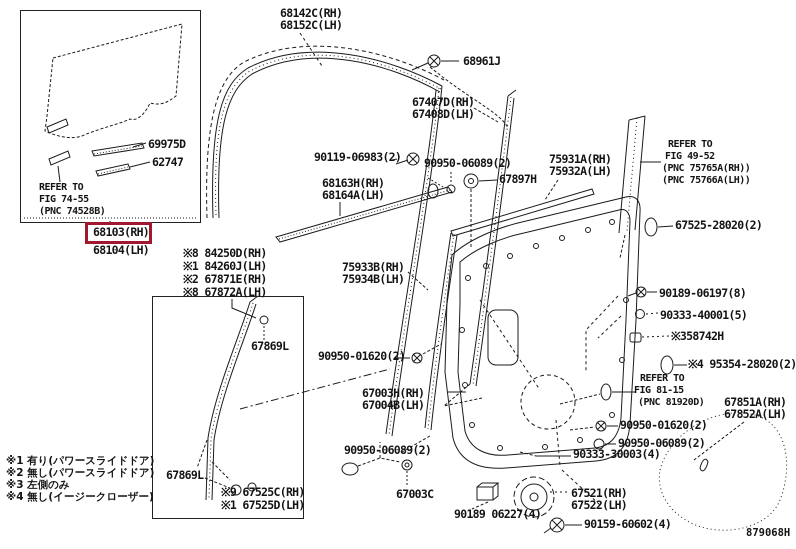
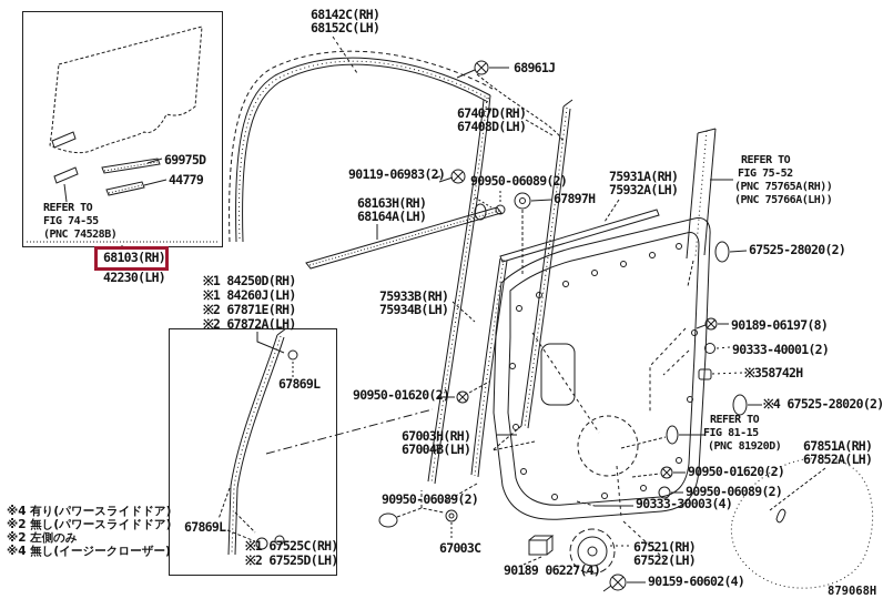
  68142C(RH)
  68152C(LH)
  68961J
  67407D(RH)
  67408D(LH)
  90119-06983(2)
  90950-06089(2)
  67897H
  75931A(RH)
  75932A(LH)
  REFER TO
- FIG 49-52
+ FIG 75-52
  (PNC 75765A(RH))
  (PNC 75766A(LH))
  67525-28020(2)
  68163H(RH)
  68164A(LH)
- ※8 84250D(RH)
+ ※1 84250D(RH)
  ※1 84260J(LH)
  ※2 67871E(RH)
- ※8 67872A(LH)
+ ※2 67872A(LH)
  75933B(RH)
  75934B(LH)
  90189-06197(8)
- 90333-40001(5)
+ 90333-40001(2)
  ※358742H
- ※4 95354-28020(2)
+ ※4 67525-28020(2)
  REFER TO
  FIG 81-15
  (PNC 81920D)
  67851A(RH)
  67852A(LH)
  90950-01620(2)
  67003H(RH)
  67004B(LH)
  90950-01620(2)
  90950-06089(2)
  90333-30003(4)
  90950-06089(2)
  67003C
  67869L
  67869L
- ※9 67525C(RH)
+ ※1 67525C(RH)
- ※1 67525D(LH)
+ ※2 67525D(LH)
  67521(RH)
  67522(LH)
  90189 06227(4)
  90159-60602(4)
  69975D
- 62747
+ 44779
  REFER TO
  FIG 74-55
  (PNC 74528B)
  68103(RH)
- 68104(LH)
+ 42230(LH)
- ※1 有り(パワースライドドア)
+ ※4 有り(パワースライドドア)
  ※2 無し(パワースライドドア)
- ※3 左側のみ
+ ※2 左側のみ
  ※4 無し(イージークローザー)
  879068H
